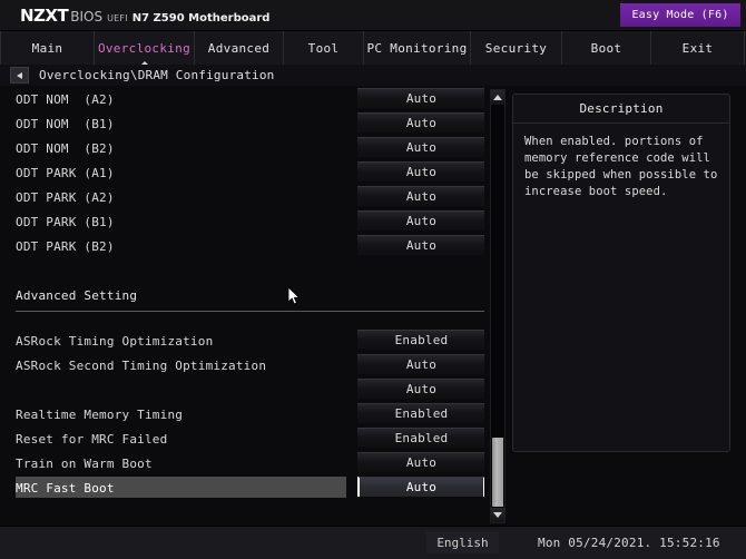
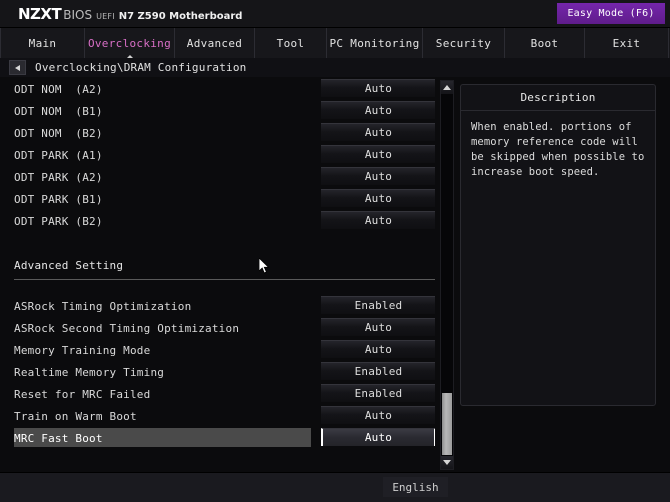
  NZXT
  BIOS
  UEFI
  N7 Z590 Motherboard
  Easy Mode (F6)
  Main
  Overclocking
  Advanced
  Tool
  PC Monitoring
  Security
  Boot
  Exit
  Overclocking\DRAM Configuration
  ODT NOM (A2)
  Auto
  ODT NOM (B1)
  Auto
  ODT NOM (B2)
  Auto
  ODT PARK (A1)
  Auto
  ODT PARK (A2)
  Auto
  ODT PARK (B1)
  Auto
  ODT PARK (B2)
  Auto
  Advanced Setting
  ASRock Timing Optimization
  Enabled
  ASRock Second Timing Optimization
  Auto
+ Memory Training Mode
  Auto
  Realtime Memory Timing
  Enabled
  Reset for MRC Failed
  Enabled
  Train on Warm Boot
  Auto
  MRC Fast Boot
  Auto
  Description
  When enabled. portions of memory reference code will be skipped when possible to increase boot speed.
  English
- Mon 05/24/2021. 15:52:16
